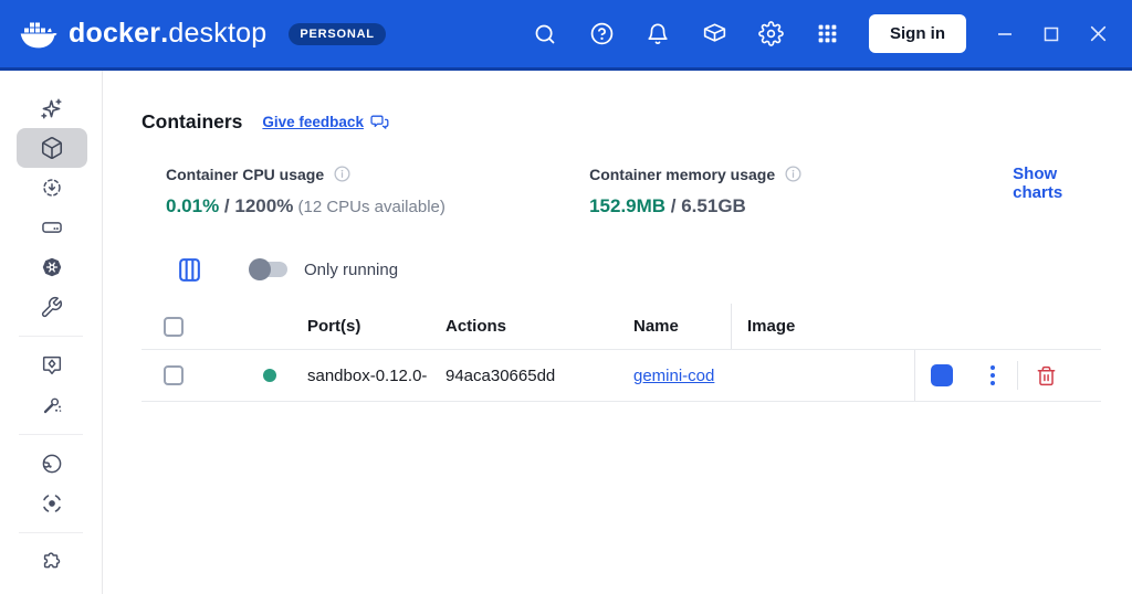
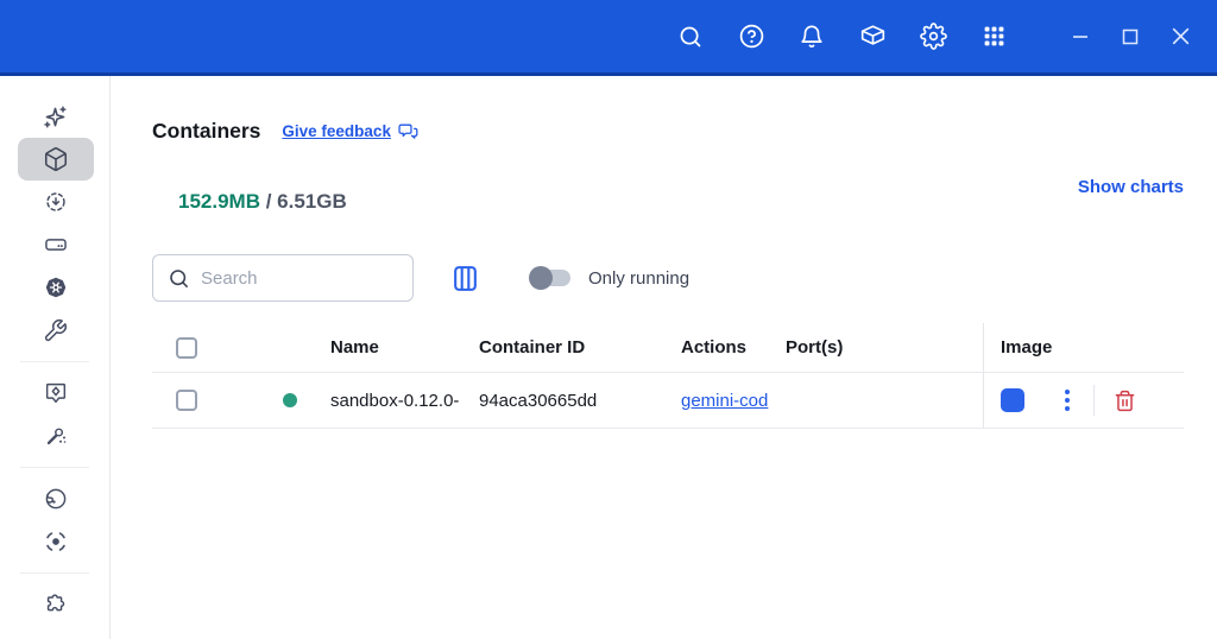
- docker
- .
- desktop
- PERSONAL
- Sign in
  Containers
  Give feedback
- Container CPU usage
- 0.01% / 1200% (12 CPUs available)
- Container memory usage
  152.9MB / 6.51GB
  Show charts
+ Search
  Only running
- Port(s)
+ Name
+ Container ID
  Actions
- Name
+ Port(s)
  Image
  sandbox-0.12.0-
  94aca30665dd
  gemini-cod
